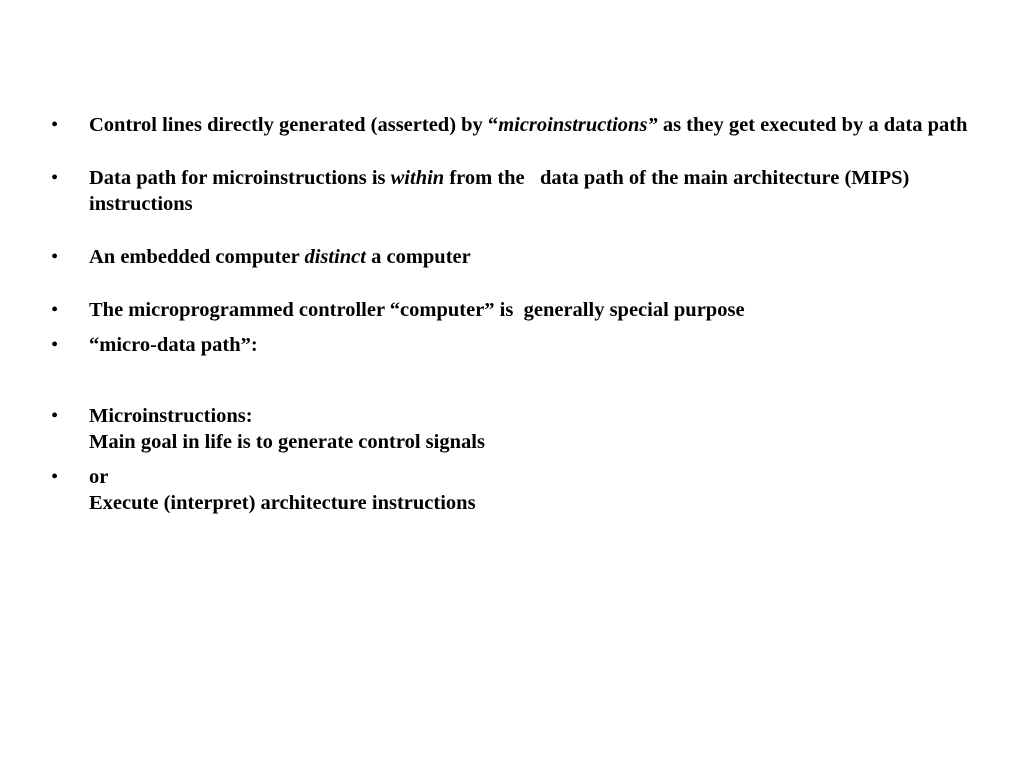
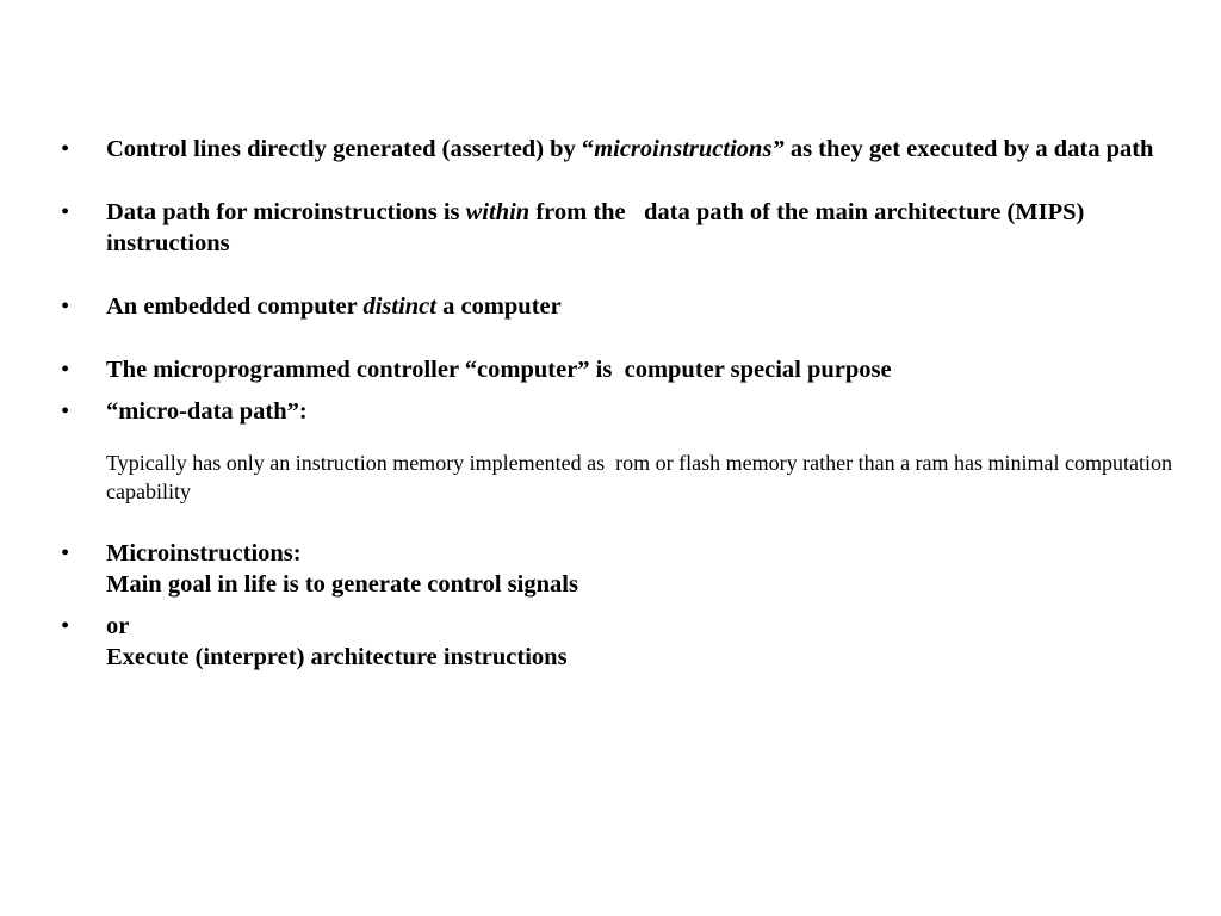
  •
  Control lines directly generated (asserted) by “microinstructions” as they get executed by a data path
  •
  Data path for microinstructions is within from the data path of the main architecture (MIPS) instructions
  •
  An embedded computer distinct a computer
  •
- The microprogrammed controller “computer” is generally special purpose
+ The microprogrammed controller “computer” is computer special purpose
  •
  “micro-data path”:
+ Typically has only an instruction memory implemented as rom or flash memory rather than a ram has minimal computation capability
  •
  Microinstructions:
  Main goal in life is to generate control signals
  •
  or
  Execute (interpret) architecture instructions
